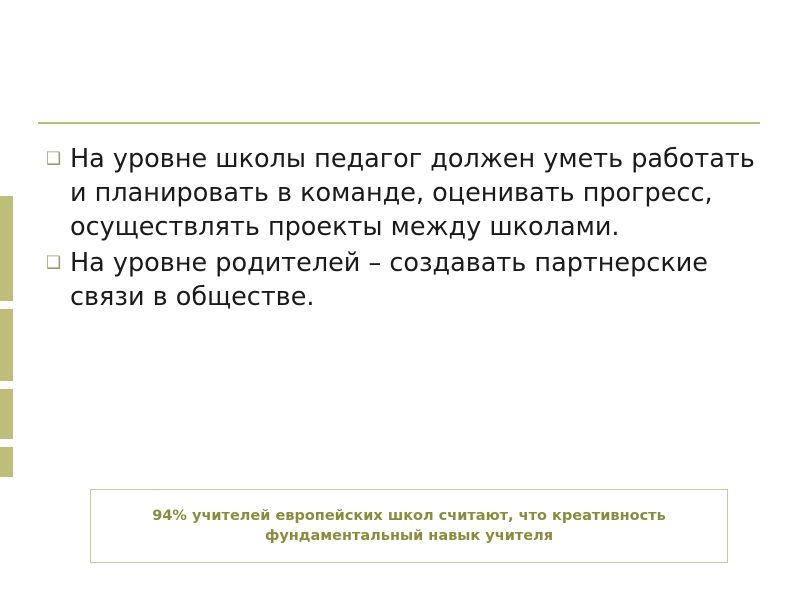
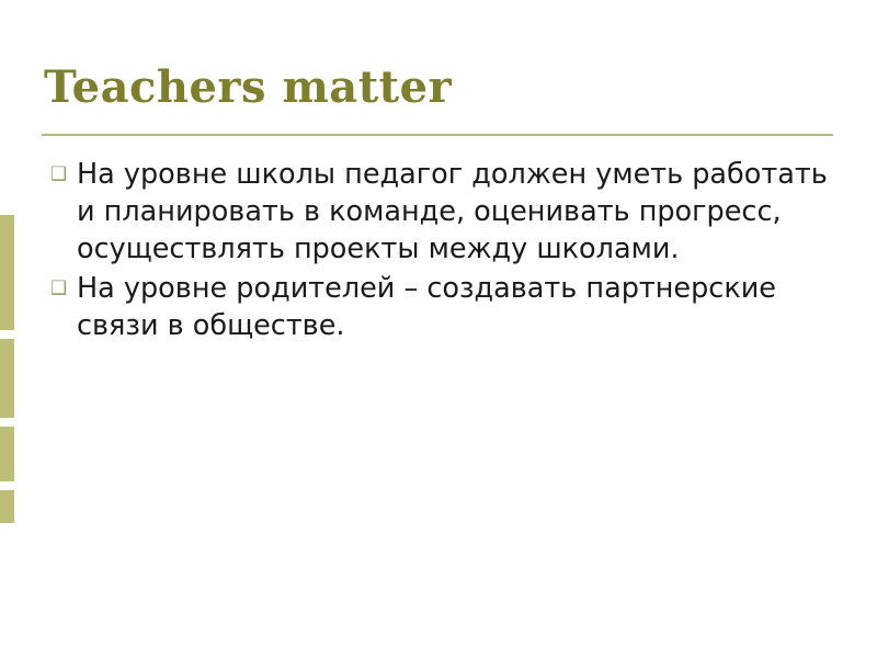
+ Teachers matter
  ❑
  На уровне школы педагог должен уметь работать и планировать в команде, оценивать прогресс, осуществлять проекты между школами.
  ❑
  На уровне родителей – создавать партнерские связи в обществе.
- 94% учителей европейских школ считают, что креативность
- фундаментальный навык учителя
